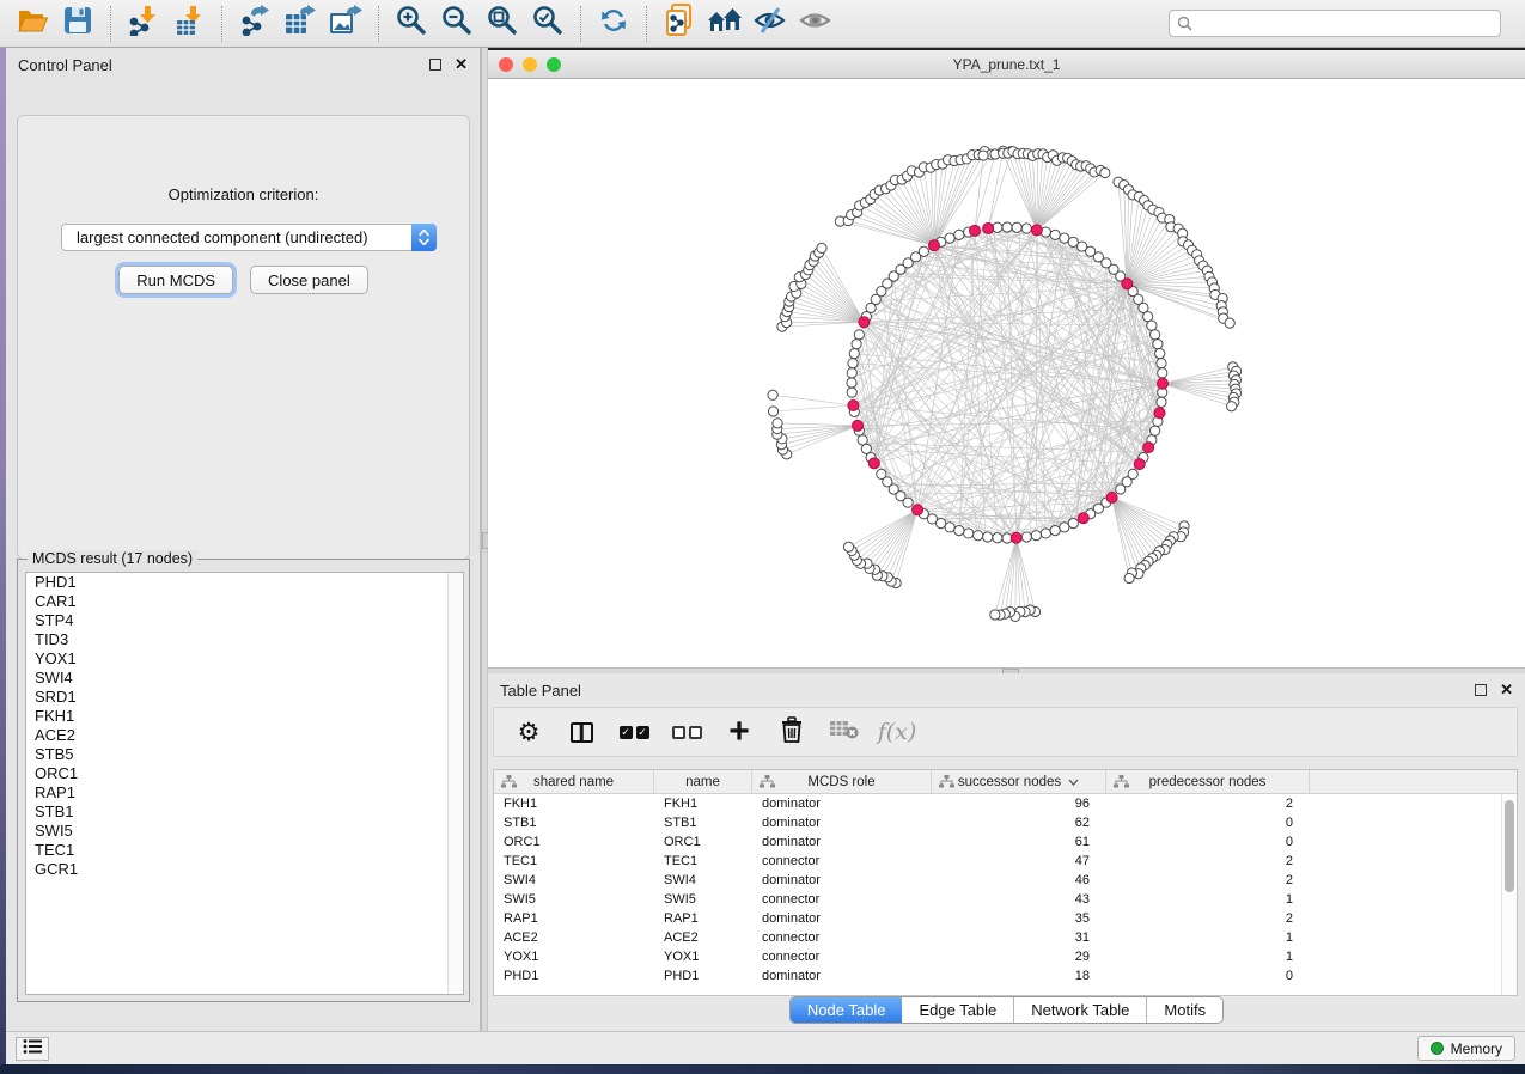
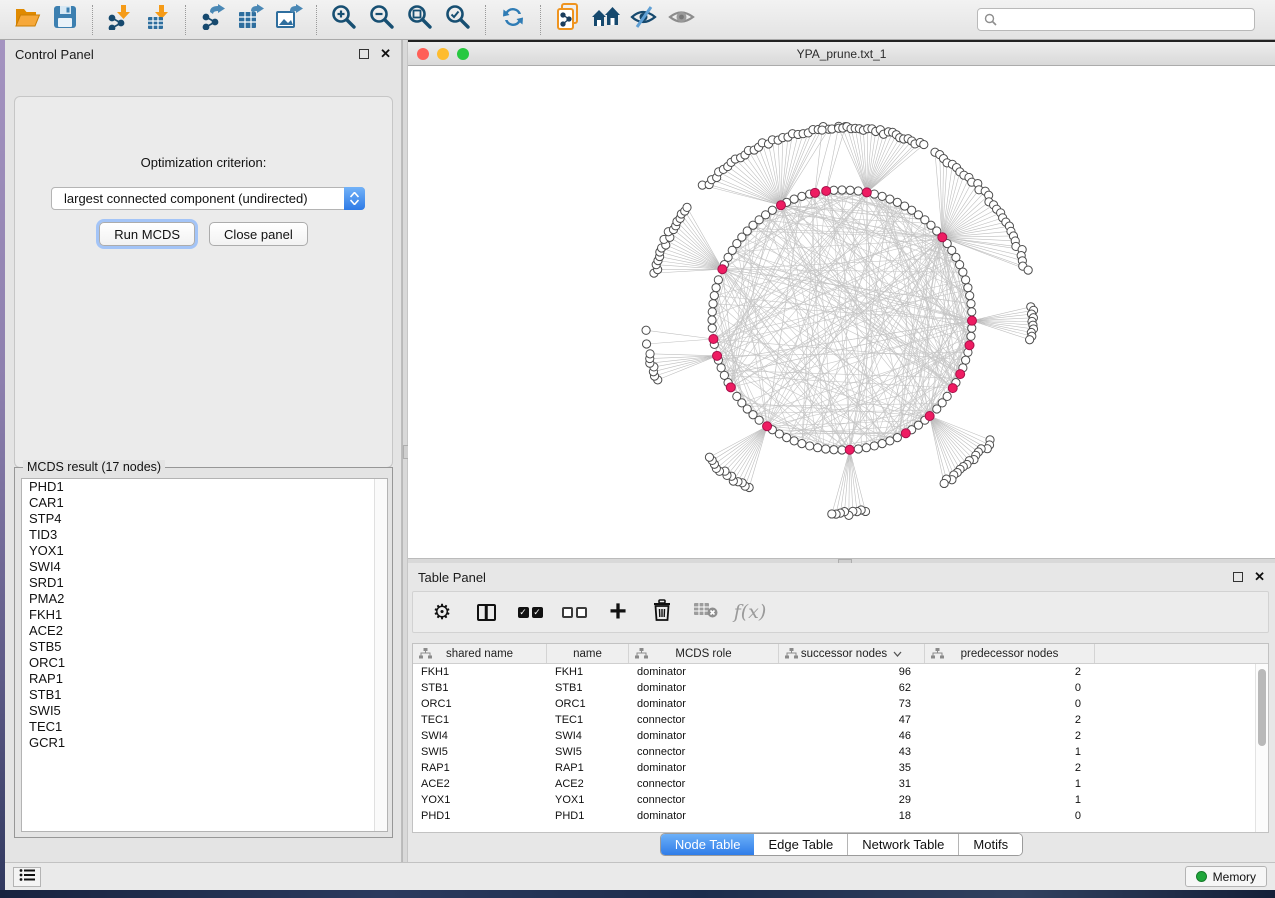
  Control Panel
  ✕
  Optimization criterion:
  largest connected component (undirected)
  Run MCDS
  Close panel
  MCDS result (17 nodes)
  PHD1
  CAR1
  STP4
  TID3
  YOX1
  SWI4
  SRD1
+ PMA2
  FKH1
  ACE2
  STB5
  ORC1
  RAP1
  STB1
  SWI5
  TEC1
  GCR1
  YPA_prune.txt_1
  Table Panel
  ✕
  ⚙
  ✓
  ✓
  +
  f(x)
  shared name
  name
  MCDS role
  successor nodes
  predecessor nodes
  FKH1
  FKH1
  dominator
  96
  2
  STB1
  STB1
  dominator
  62
  0
  ORC1
  ORC1
  dominator
- 61
+ 73
  0
  TEC1
  TEC1
  connector
  47
  2
  SWI4
  SWI4
  dominator
  46
  2
  SWI5
  SWI5
  connector
  43
  1
  RAP1
  RAP1
  dominator
  35
  2
  ACE2
  ACE2
  connector
  31
  1
  YOX1
  YOX1
  connector
  29
  1
  PHD1
  PHD1
  dominator
  18
  0
  Node Table
  Edge Table
  Network Table
  Motifs
  Memory
